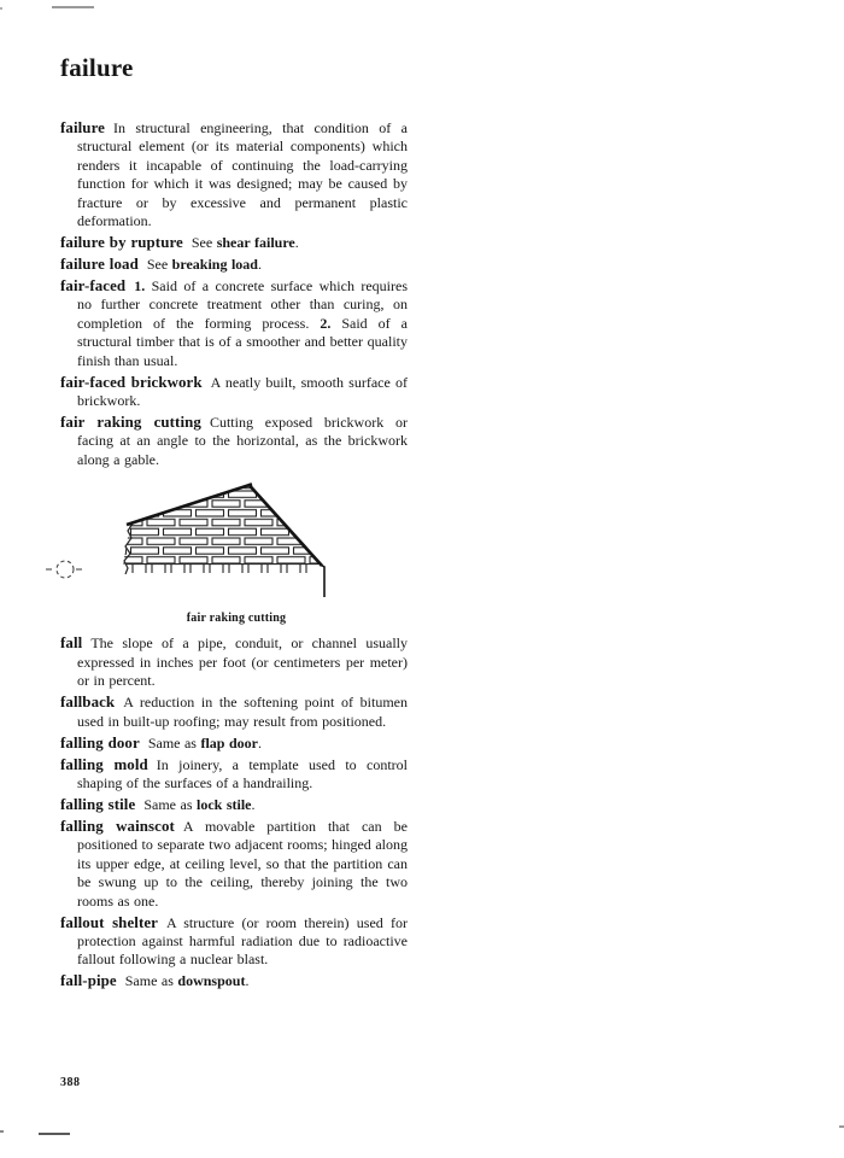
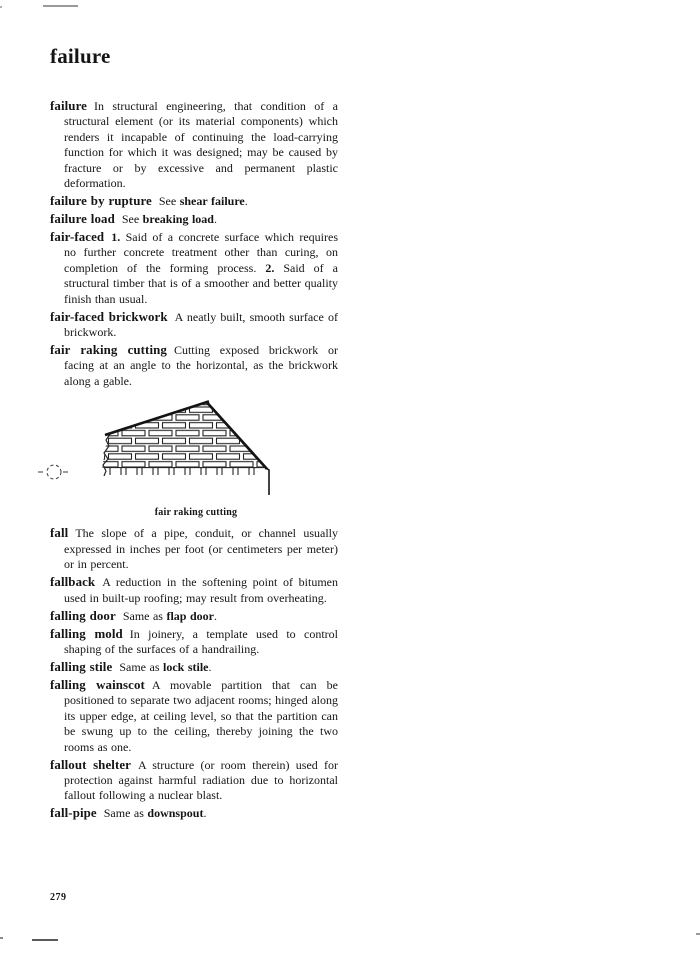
  failure
  failure In structural engineering, that condition of a structural element (or its material components) which renders it incapable of continuing the load-carrying function for which it was designed; may be caused by fracture or by excessive and permanent plastic deformation.
  failure by rupture See shear failure.
  failure load See breaking load.
  fair-faced 1. Said of a concrete surface which requires no further concrete treatment other than curing, on completion of the forming process. 2. Said of a structural timber that is of a smoother and better quality finish than usual.
  fair-faced brickwork A neatly built, smooth surface of brickwork.
  fair raking cutting Cutting exposed brickwork or facing at an angle to the horizontal, as the brickwork along a gable.
  fair raking cutting
  fall The slope of a pipe, conduit, or channel usually expressed in inches per foot (or centimeters per meter) or in percent.
- fallback A reduction in the softening point of bitumen used in built-up roofing; may result from positioned.
+ fallback A reduction in the softening point of bitumen used in built-up roofing; may result from overheating.
  falling door Same as flap door.
  falling mold In joinery, a template used to control shaping of the surfaces of a handrailing.
  falling stile Same as lock stile.
  falling wainscot A movable partition that can be positioned to separate two adjacent rooms; hinged along its upper edge, at ceiling level, so that the partition can be swung up to the ceiling, thereby joining the two rooms as one.
- fallout shelter A structure (or room therein) used for protection against harmful radiation due to radioactive fallout following a nuclear blast.
+ fallout shelter A structure (or room therein) used for protection against harmful radiation due to horizontal fallout following a nuclear blast.
  fall-pipe Same as downspout.
- 388
+ 279
